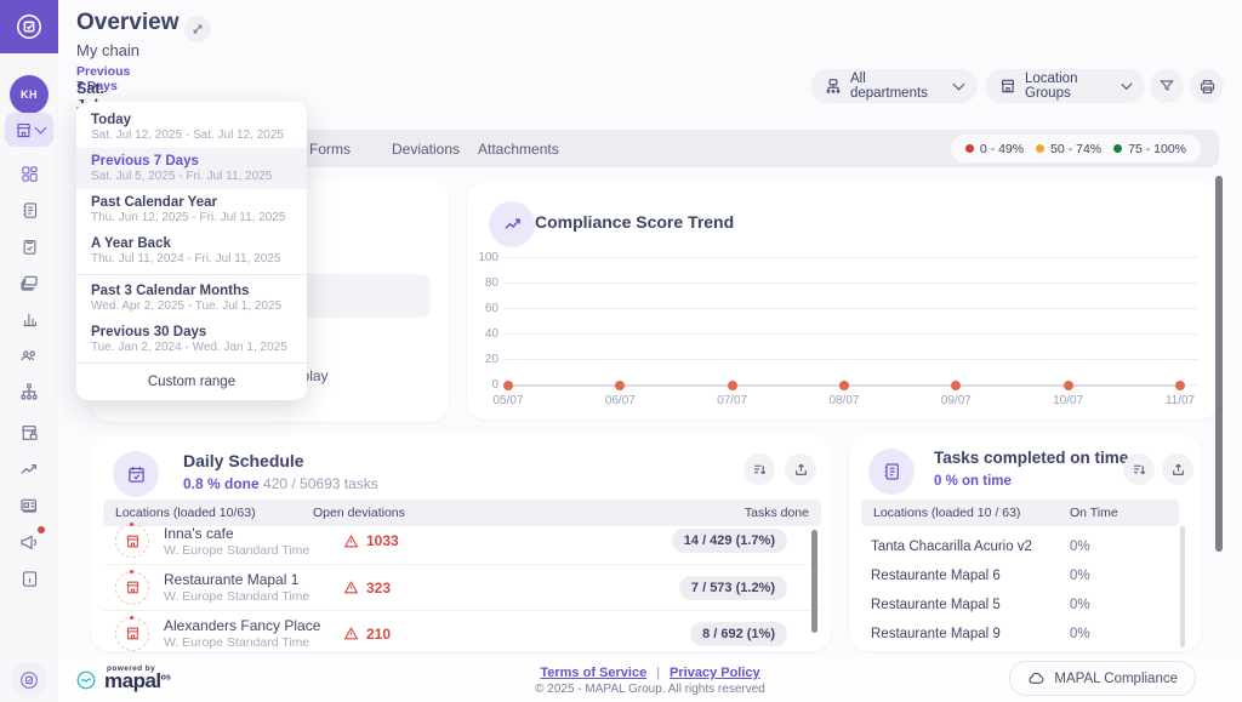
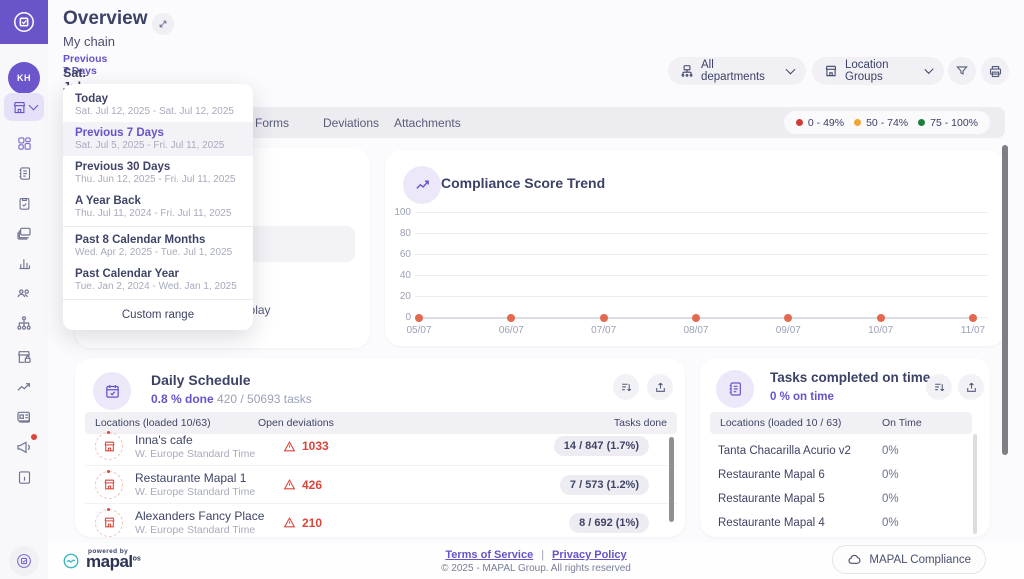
  KH
  Overview
  My chain
  Previous 7 Days
  All departments
  Location Groups
  Forms
  Deviations
  Attachments
  0 - 49%
  50 - 74%
  75 - 100%
  Compliance Score Trend
  100
  80
  60
  40
  20
  0
  05/07
  06/07
  07/07
  08/07
  09/07
  10/07
  11/07
  Daily Schedule
  0.8 % done 420 / 50693 tasks
  Locations (loaded 10/63)
  Open deviations
  Tasks done
  Inna's cafe
  W. Europe Standard Time
  1033
- 14 / 429 (1.7%)
+ 14 / 847 (1.7%)
  Restaurante Mapal 1
  W. Europe Standard Time
- 323
+ 426
  7 / 573 (1.2%)
  Alexanders Fancy Place
  W. Europe Standard Time
  210
  8 / 692 (1%)
  Tasks completed on time
  0 % on time
  Locations (loaded 10 / 63)
  On Time
  Tanta Chacarilla Acurio v2
  0%
  Restaurante Mapal 6
  0%
  Restaurante Mapal 5
  0%
- Restaurante Mapal 9
+ Restaurante Mapal 4
  0%
  Today
  Sat. Jul 12, 2025 - Sat. Jul 12, 2025
  Previous 7 Days
  Sat. Jul 5, 2025 - Fri. Jul 11, 2025
- Past Calendar Year
+ Previous 30 Days
  Thu. Jun 12, 2025 - Fri. Jul 11, 2025
  A Year Back
  Thu. Jul 11, 2024 - Fri. Jul 11, 2025
- Past 3 Calendar Months
+ Past 8 Calendar Months
  Wed. Apr 2, 2025 - Tue. Jul 1, 2025
- Previous 30 Days
+ Past Calendar Year
  Tue. Jan 2, 2024 - Wed. Jan 1, 2025
  Custom range
  mapal
  Terms of Service
  |
  Privacy Policy
  © 2025 - MAPAL Group. All rights reserved
  MAPAL Compliance
